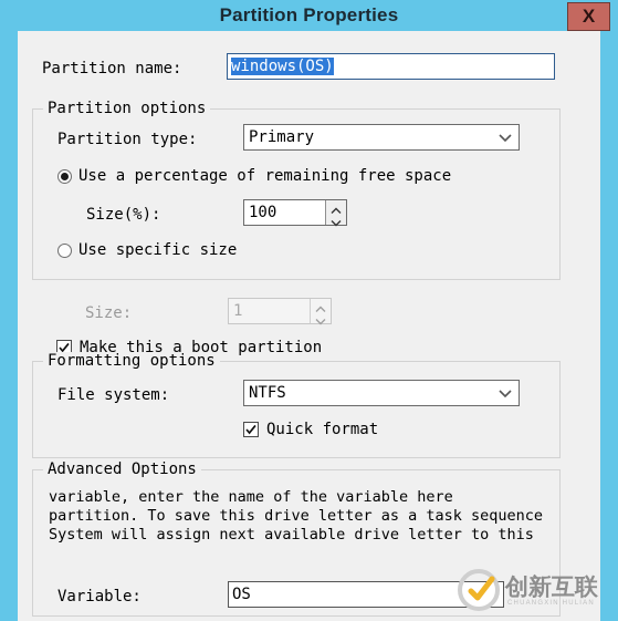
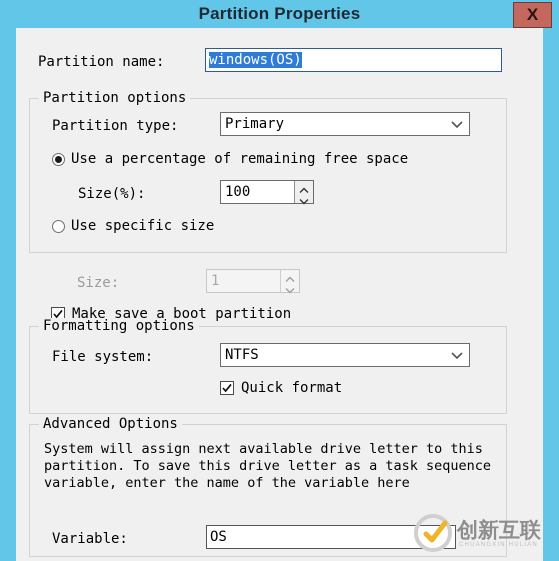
  Partition Properties
  X
  Partition name:
  windows(OS)
  Partition options
  Partition type:
  Primary
  Use a percentage of remaining free space
  Size(%):
  100
  Use specific size
  Size:
  1
- Make this a boot partition
+ Make save a boot partition
  Formatting options
  File system:
  NTFS
  Quick format
  Advanced Options
- variable, enter the name of the variable here
+ System will assign next available drive letter to this
  partition. To save this drive letter as a task sequence
- System will assign next available drive letter to this
+ variable, enter the name of the variable here
  Variable:
  OS
  创新互联
